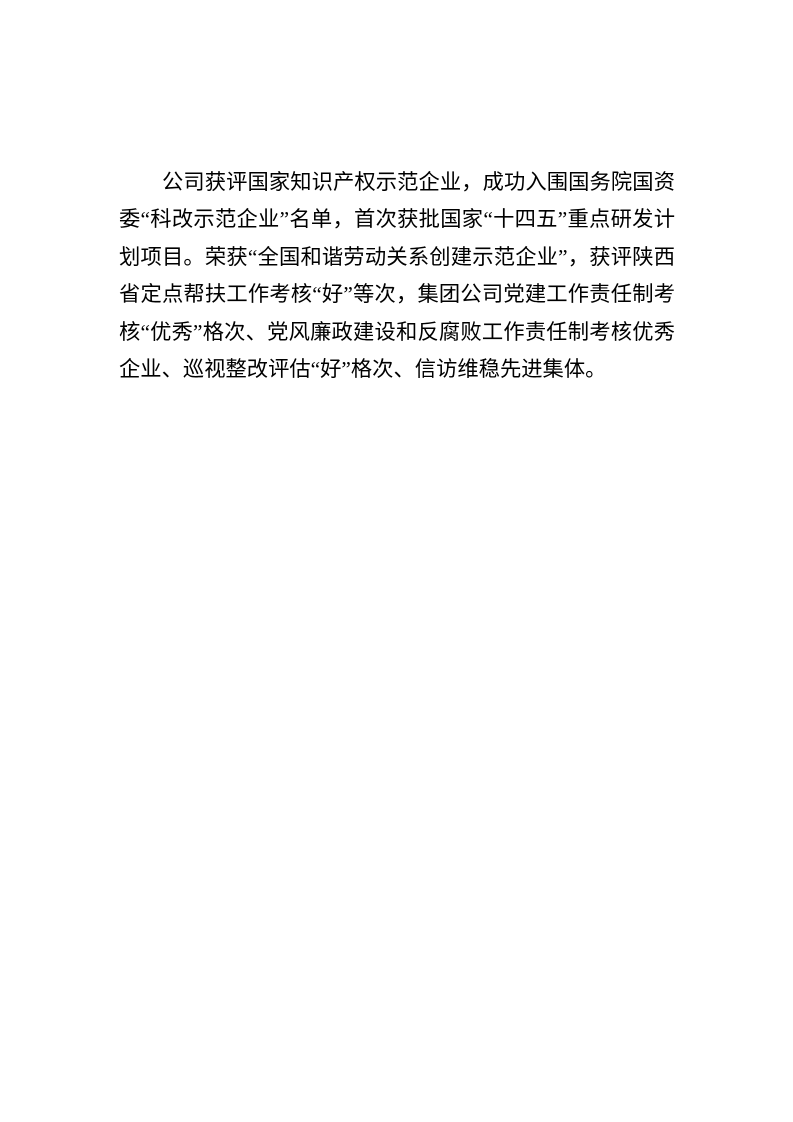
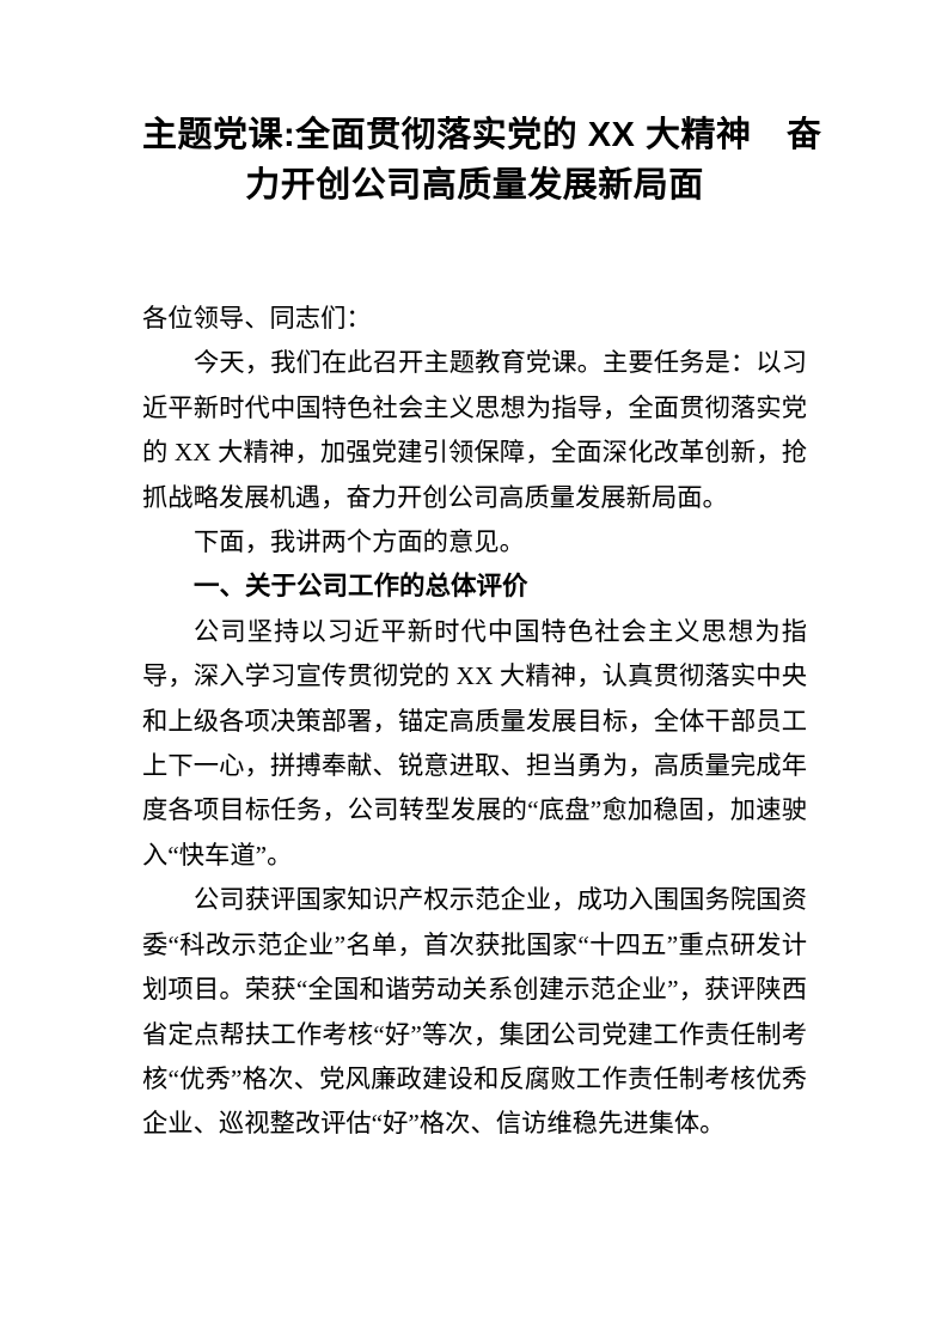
+ 主题党课:全面贯彻落实党的 XX 大精神 奋
+ 力开创公司高质量发展新局面
+ 各位领导、同志们：
+ 今天，我们在此召开主题教育党课。主要任务是：以习近平新时代中国特色社会主义思想为指导，全面贯彻落实党的 XX 大精神，加强党建引领保障，全面深化改革创新，抢抓战略发展机遇，奋力开创公司高质量发展新局面。
+ 下面，我讲两个方面的意见。
+ 一、关于公司工作的总体评价
+ 公司坚持以习近平新时代中国特色社会主义思想为指导，深入学习宣传贯彻党的 XX 大精神，认真贯彻落实中央和上级各项决策部署，锚定高质量发展目标，全体干部员工上下一心，拼搏奉献、锐意进取、担当勇为，高质量完成年度各项目标任务，公司转型发展的“底盘”愈加稳固，加速驶入“快车道”。
  公司获评国家知识产权示范企业，成功入围国务院国资委“科改示范企业”名单，首次获批国家“十四五”重点研发计划项目。荣获“全国和谐劳动关系创建示范企业”，获评陕西省定点帮扶工作考核“好”等次，集团公司党建工作责任制考核“优秀”格次、党风廉政建设和反腐败工作责任制考核优秀企业、巡视整改评估“好”格次、信访维稳先进集体。
